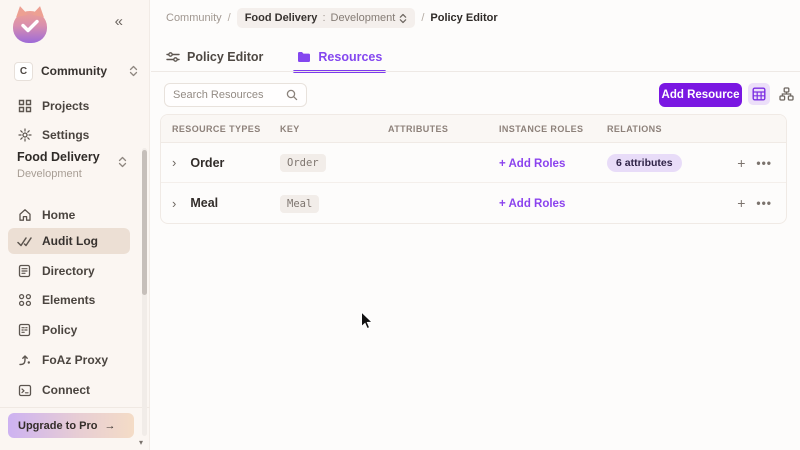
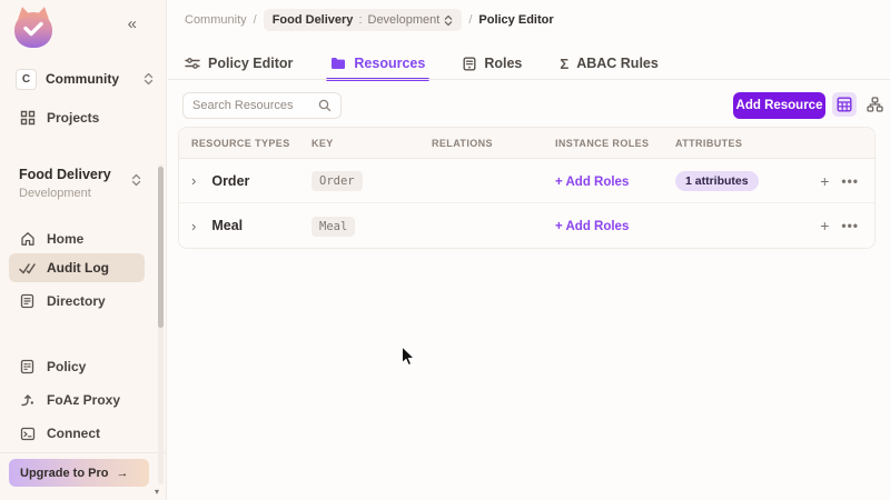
  «
  C
  Community
  Projects
- Settings
  Food Delivery
  Development
  Home
  Audit Log
  Directory
- Elements
  Policy
  FoAz Proxy
  Connect
  Upgrade to Pro
  →
  ▾
  Community
  /
  Food Delivery
  :
  Development
  /
  Policy Editor
  Policy Editor
  Resources
+ Roles
+ Σ
+ ABAC Rules
  Search Resources
  Add Resource
  RESOURCE TYPES
  KEY
- ATTRIBUTES
+ RELATIONS
  INSTANCE ROLES
- RELATIONS
+ ATTRIBUTES
  ›
  Order
  Order
  + Add Roles
- 6 attributes
+ 1 attributes
  +
  •••
  ›
  Meal
  Meal
  + Add Roles
  +
  •••
